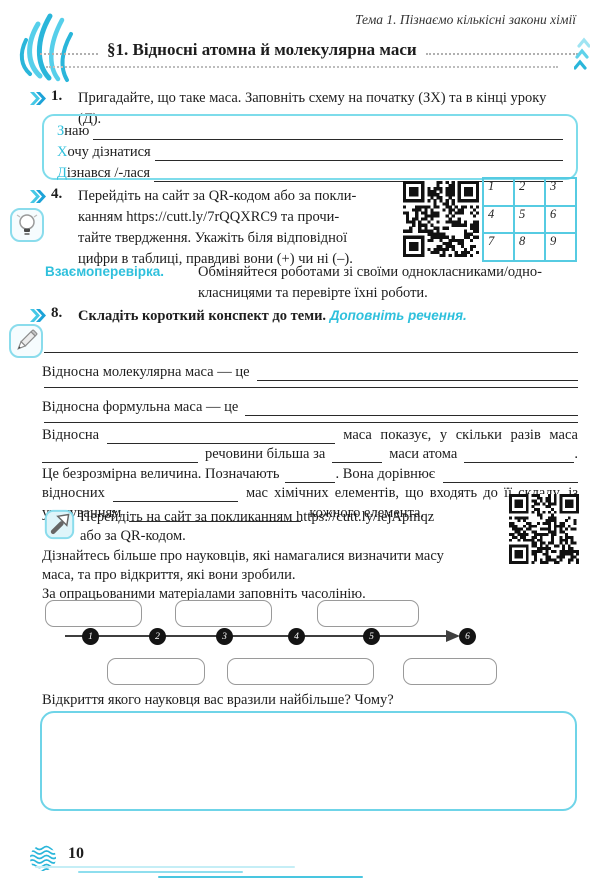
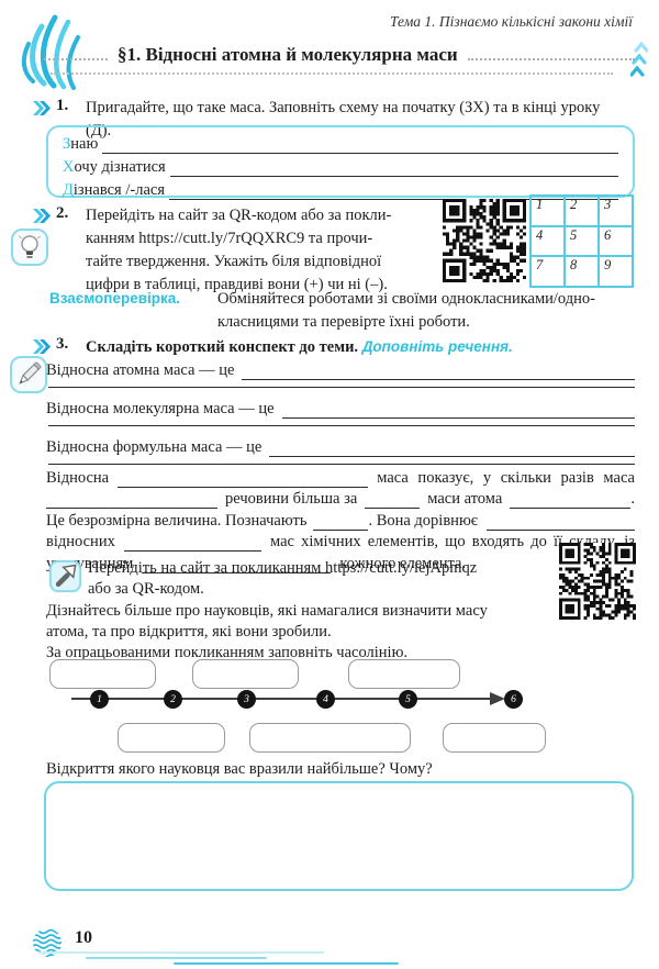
  Тема 1. Пізнаємо кількісні закони хімії
  §1. Відносні атомна й молекулярна маси
  1.
  Пригадайте, що таке маса. Заповніть схему на початку (ЗХ) та в кінці уроку (Д).
  З
  наю
  Х
  очу дізнатися
  Д
  ізнався /-лася
- 4.
+ 2.
  Перейдіть на сайт за QR-кодом або за покли-
  канням https://cutt.ly/7rQQXRC9 та прочи-
  тайте твердження. Укажіть біля відповідної
  цифри в таблиці, правдиві вони (+) чи ні (–).
  1
  2
  3
  4
  5
  6
  7
  8
  9
  Взаємоперевірка.
  Обміняйтеся роботами зі своїми однокласниками/одно-
  класницями та перевірте їхні роботи.
- 8.
+ 3.
  Складіть короткий конспект до теми. Доповніть речення.
+ Відносна атомна маса — це
  Відносна молекулярна маса — це
  Відносна формульна маса — це
  Відносна
  маса показує, у скільки разів маса
  речовини більша за
  маси атома
  .
  Це безрозмірна величина. Позначають
  . Вона дорівнює
  відносних
  мас хімічних елементів, що входять до її складу, із
  ууванням
  кожного елемента.
  Перейдіть на сайт за покликанням https://cutt.ly/iejApmqz
  або за QR-кодом.
  Дізнайтесь більше про науковців, які намагалися визначити масу
- маса, та про відкриття, які вони зробили.
+ атома, та про відкриття, які вони зробили.
- За опрацьованими матеріалами заповніть часолінію.
+ За опрацьованими покликанням заповніть часолінію.
  1
  2
  3
  4
  5
  6
  Відкриття якого науковця вас вразили найбільше? Чому?
  10
